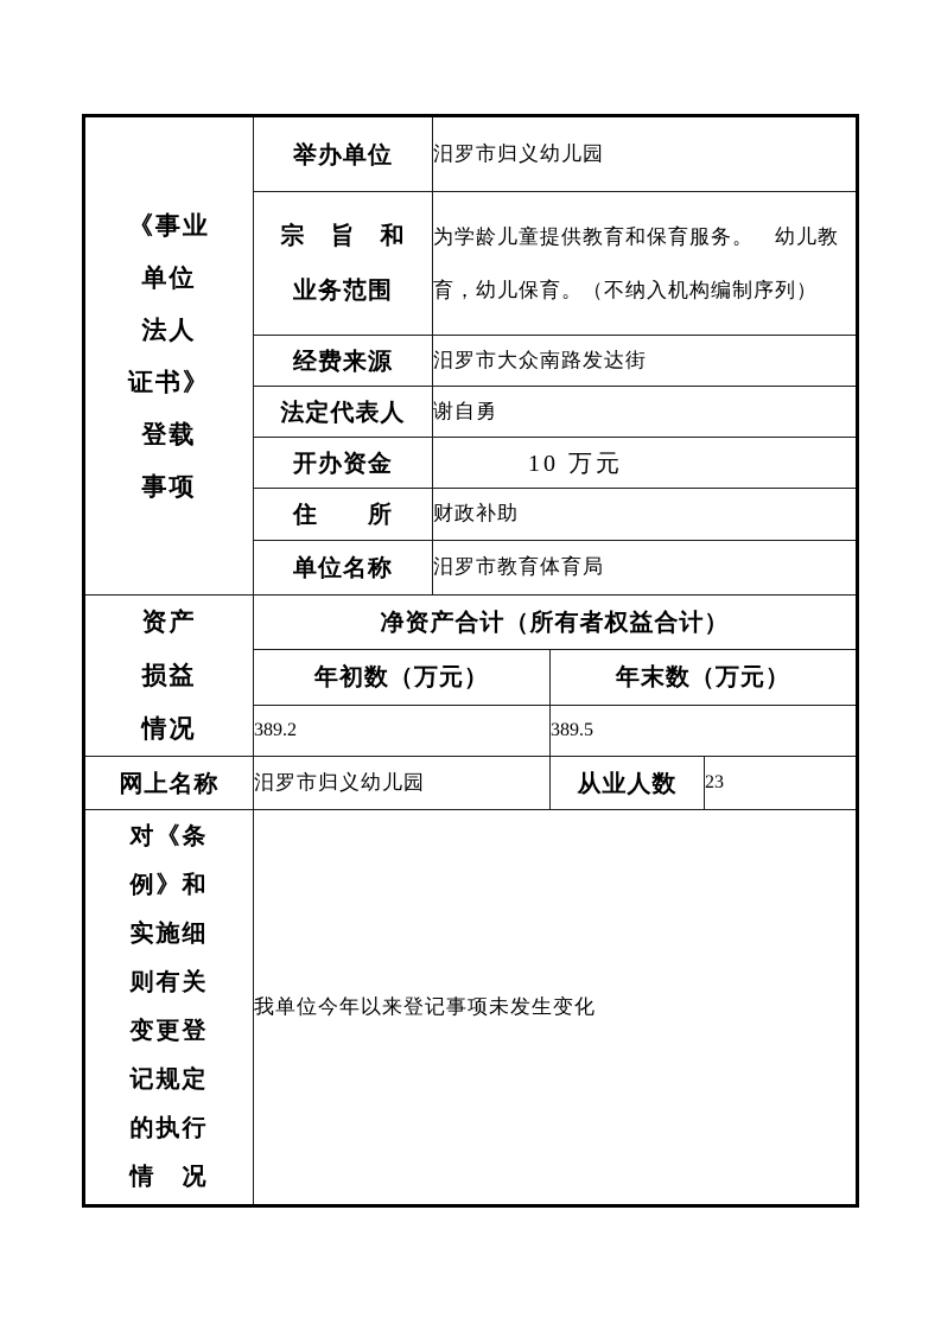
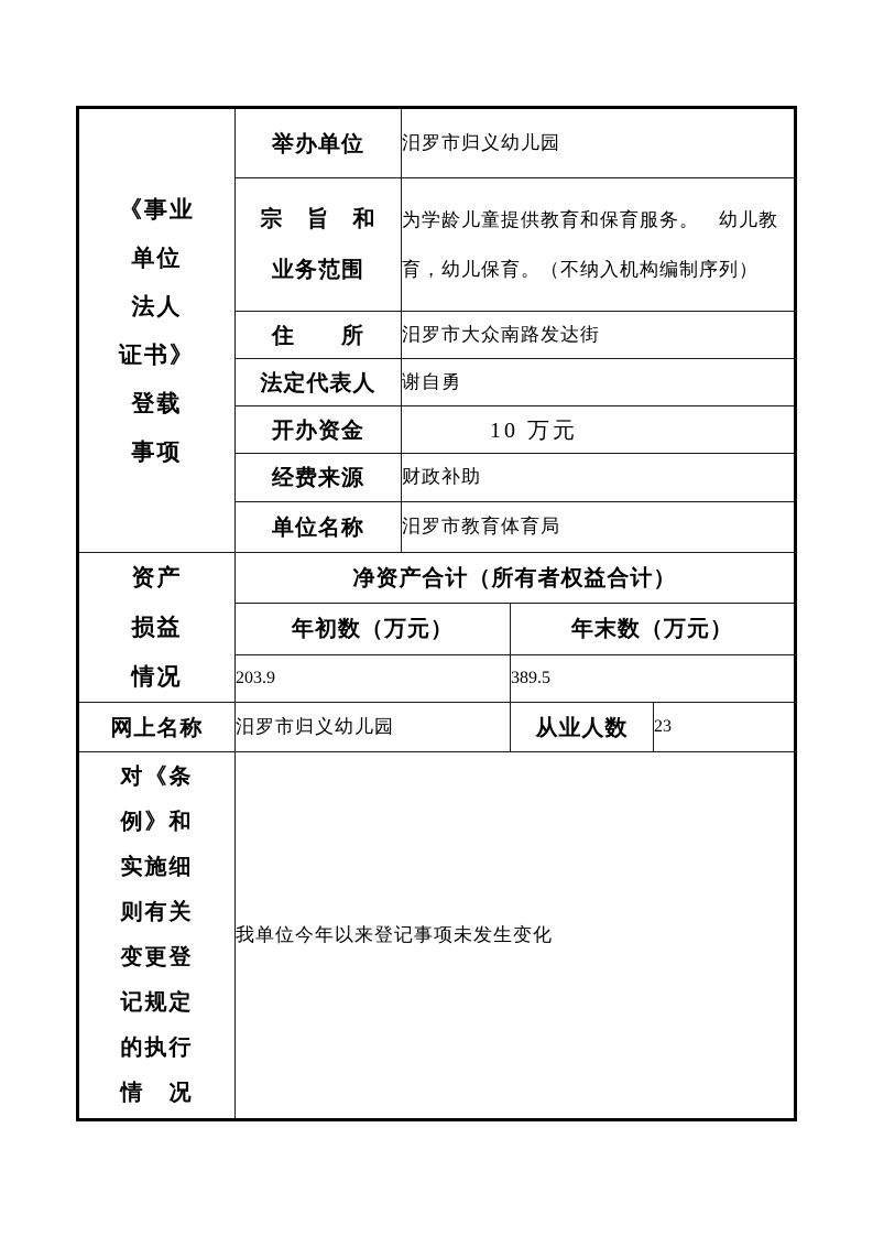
  《事业 单位 法人 证书》 登载 事项	举办单位	汨罗市归义幼儿园
  宗 旨 和 业务范围	为学龄儿童提供教育和保育服务。 幼儿教 育，幼儿保育。（不纳入机构编制序列）
- 经费来源	汨罗市大众南路发达街
+ 住 所	汨罗市大众南路发达街
  法定代表人	谢自勇
  开办资金	10 万元
- 住 所	财政补助
+ 经费来源	财政补助
  单位名称	汨罗市教育体育局
  资产 损益 情况	净资产合计（所有者权益合计）
  年初数（万元）	年末数（万元）
- 389.2	389.5
+ 203.9	389.5
  网上名称	汨罗市归义幼儿园	从业人数	23
  对《条 例》和 实施细 则有关 变更登 记规定 的执行 情 况	我单位今年以来登记事项未发生变化
